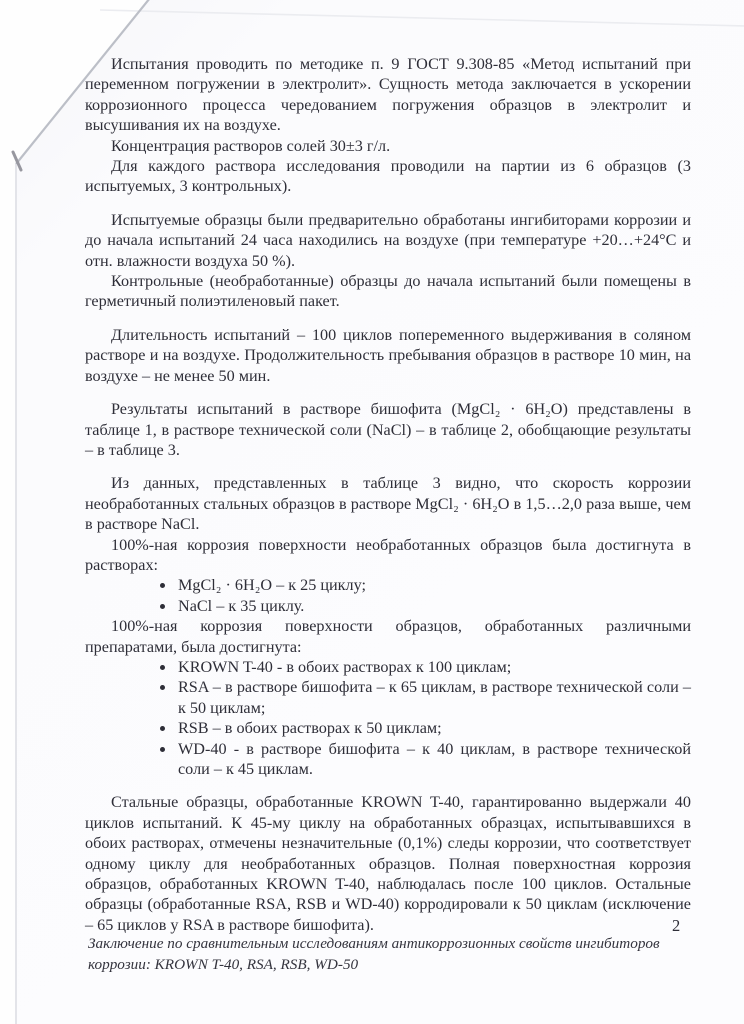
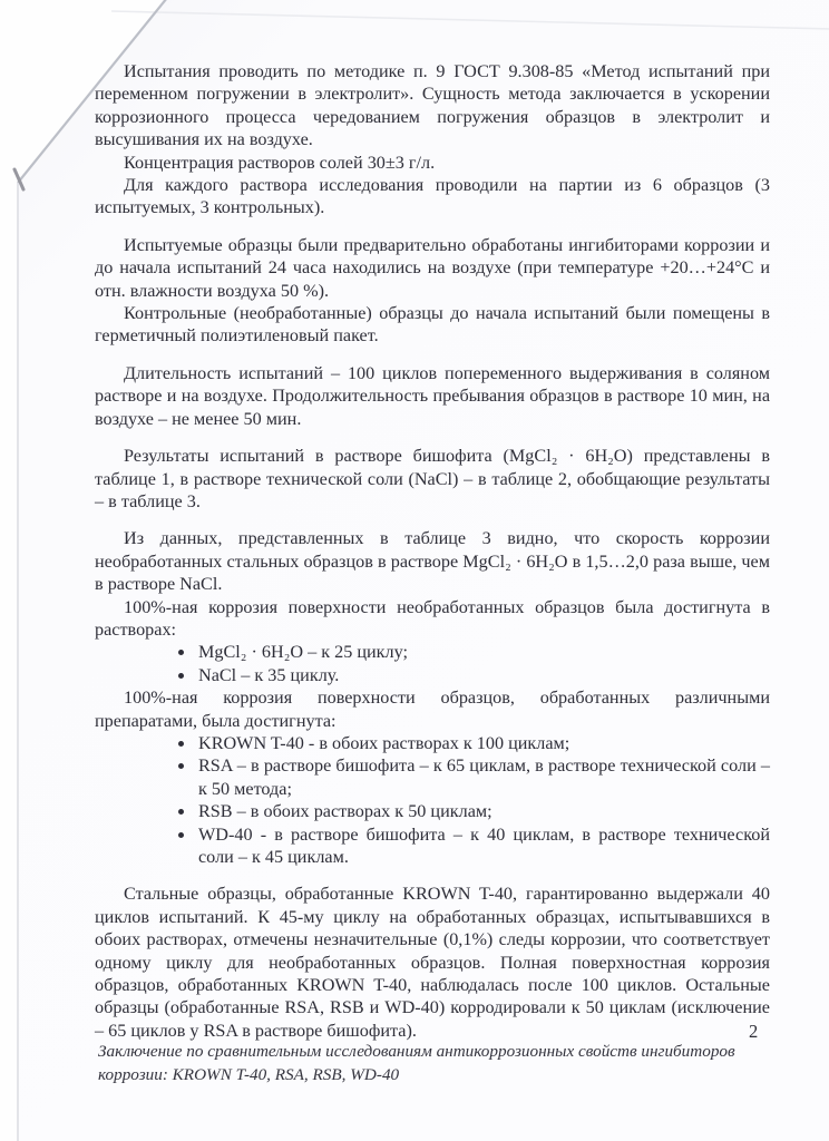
  Испытания проводить по методике п. 9 ГОСТ 9.308-85 «Метод испытаний при переменном погружении в электролит». Сущность метода заключается в ускорении коррозионного процесса чередованием погружения образцов в электролит и высушивания их на воздухе.
  Концентрация растворов солей 30±3 г/л.
  Для каждого раствора исследования проводили на партии из 6 образцов (3 испытуемых, 3 контрольных).
  Испытуемые образцы были предварительно обработаны ингибиторами коррозии и до начала испытаний 24 часа находились на воздухе (при температуре +20…+24°С и отн. влажности воздуха 50 %).
  Контрольные (необработанные) образцы до начала испытаний были помещены в герметичный полиэтиленовый пакет.
  Длительность испытаний – 100 циклов попеременного выдерживания в соляном растворе и на воздухе. Продолжительность пребывания образцов в растворе 10 мин, на воздухе – не менее 50 мин.
  Результаты испытаний в растворе бишофита (MgCl₂ · 6H₂O) представлены в таблице 1, в растворе технической соли (NaCl) – в таблице 2, обобщающие результаты – в таблице 3.
  Из данных, представленных в таблице 3 видно, что скорость коррозии необработанных стальных образцов в растворе MgCl₂ · 6H₂O в 1,5…2,0 раза выше, чем в растворе NaCl.
  100%-ная коррозия поверхности необработанных образцов была достигнута в растворах:
  MgCl₂ · 6H₂O – к 25 циклу;
  NaCl – к 35 циклу.
  100%-ная коррозия поверхности образцов, обработанных различными препаратами, была достигнута:
  KROWN T-40 - в обоих растворах к 100 циклам;
- RSA – в растворе бишофита – к 65 циклам, в растворе технической соли – к 50 циклам;
+ RSA – в растворе бишофита – к 65 циклам, в растворе технической соли – к 50 метода;
  RSB – в обоих растворах к 50 циклам;
  WD-40 - в растворе бишофита – к 40 циклам, в растворе технической соли – к 45 циклам.
  Стальные образцы, обработанные KROWN T-40, гарантированно выдержали 40 циклов испытаний. К 45-му циклу на обработанных образцах, испытывавшихся в обоих растворах, отмечены незначительные (0,1%) следы коррозии, что соответствует одному циклу для необработанных образцов. Полная поверхностная коррозия образцов, обработанных KROWN T-40, наблюдалась после 100 циклов. Остальные образцы (обработанные RSA, RSB и WD-40) корродировали к 50 циклам (исключение – 65 циклов у RSA в растворе бишофита).
  2
- Заключение по сравнительным исследованиям антикоррозионных свойств ингибиторов коррозии: KROWN T-40, RSA, RSB, WD-50
+ Заключение по сравнительным исследованиям антикоррозионных свойств ингибиторов коррозии: KROWN T-40, RSA, RSB, WD-40
